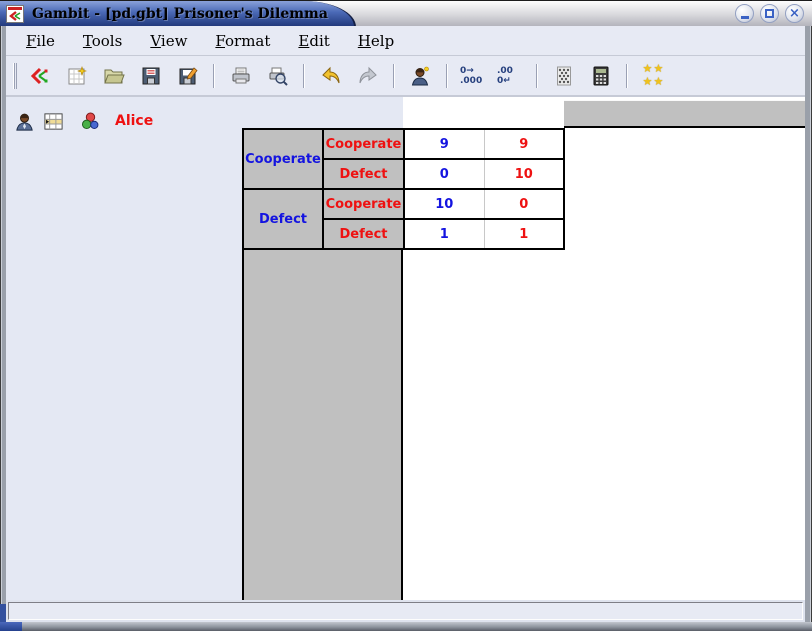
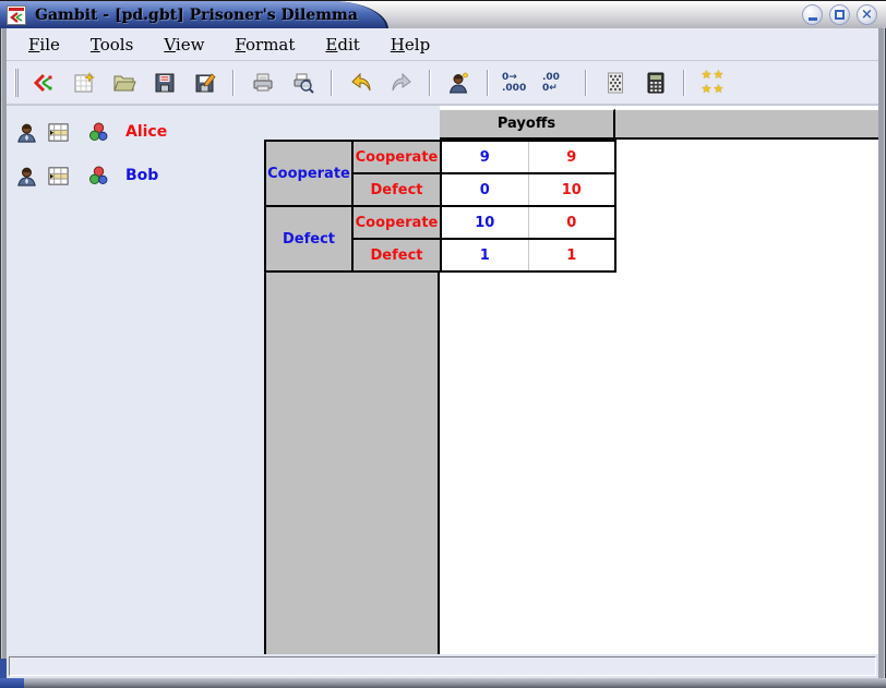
  Gambit - [pd.gbt] Prisoner's Dilemma
  ×
  File
  Tools
  View
  Format
  Edit
  Help
  0→
  .000
  .00
  0↵
  ★
  ★
  ★
  ★
  Alice
+ Bob
+ Payoffs
  Cooperate	Cooperate	9	9
  Defect	0	10
  Defect	Cooperate	10	0
  Defect	1	1
